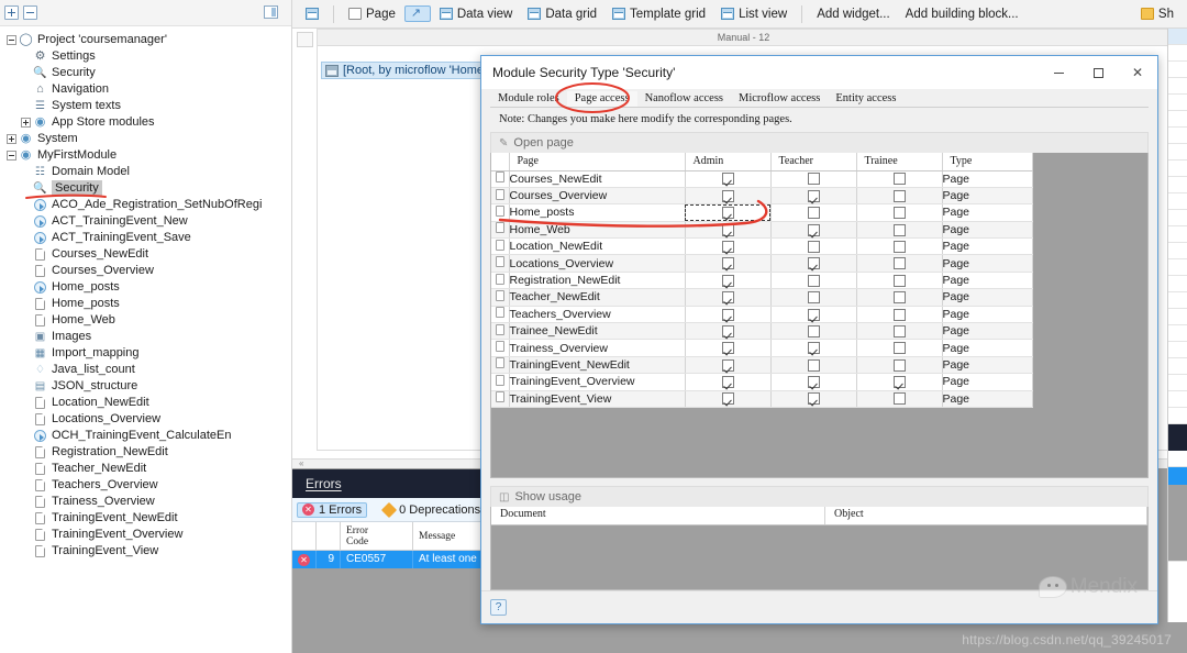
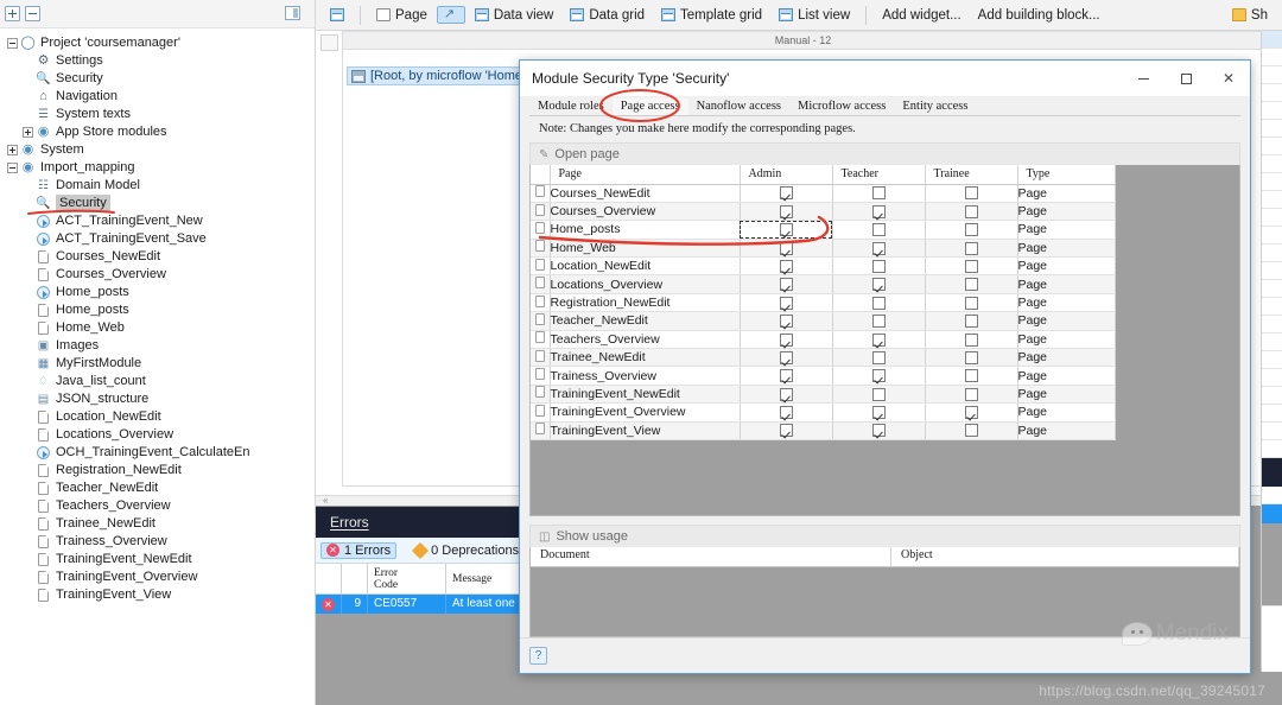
  ◯
  Project 'coursemanager'
  ⚙
  Settings
  🔍
  Security
  ⌂
  Navigation
  ☰
  System texts
  ◉
  App Store modules
  ◉
  System
  ◉
- MyFirstModule
+ Import_mapping
  ☷
  Domain Model
  🔍
  Security
- ACO_Ade_Registration_SetNubOfRegi
  ACT_TrainingEvent_New
  ACT_TrainingEvent_Save
  Courses_NewEdit
  Courses_Overview
  Home_posts
  Home_posts
  Home_Web
  ▣
  Images
  ▦
- Import_mapping
+ MyFirstModule
  ♢
  Java_list_count
  ▤
  JSON_structure
  Location_NewEdit
  Locations_Overview
  OCH_TrainingEvent_CalculateEn
  Registration_NewEdit
  Teacher_NewEdit
  Teachers_Overview
+ Trainee_NewEdit
  Trainess_Overview
  TrainingEvent_NewEdit
  TrainingEvent_Overview
  TrainingEvent_View
  Page
  ↗
  Data view
  Data grid
  Template grid
  List view
  Add widget...
  Add building block...
  Sh
  Manual - 12
  [Root, by microflow 'Hom
  «
  Errors
  ✕
  1 Errors
  0 Deprecations
  Error
  Code
  Message
  ✕
  9
  CE0557
  https://blog.csdn.net/qq_39245017
  Module Security Type 'Security'
  ✕
  Module role
  Page access
  Nanoflow access
  Microflow access
  Entity access
  Note: Changes you make here modify the corresponding pages.
  ✎
  Open page
  	Page	Admin	Teacher	Trainee	Type
  	Courses_NewEdit				Page
  	Courses_Overview				Page
  	Home_posts				Page
  	Home_Web				Page
  	Location_NewEdit				Page
  	Locations_Overview				Page
  	Registration_NewEdit				Page
  	Teacher_NewEdit				Page
  	Teachers_Overview				Page
  	Trainee_NewEdit				Page
  	Trainess_Overview				Page
  	TrainingEvent_NewEdit				Page
  	TrainingEvent_Overview				Page
  	TrainingEvent_View				Page
  ◫
  Show usage
  Document
  Object
  ?
  Mendix
